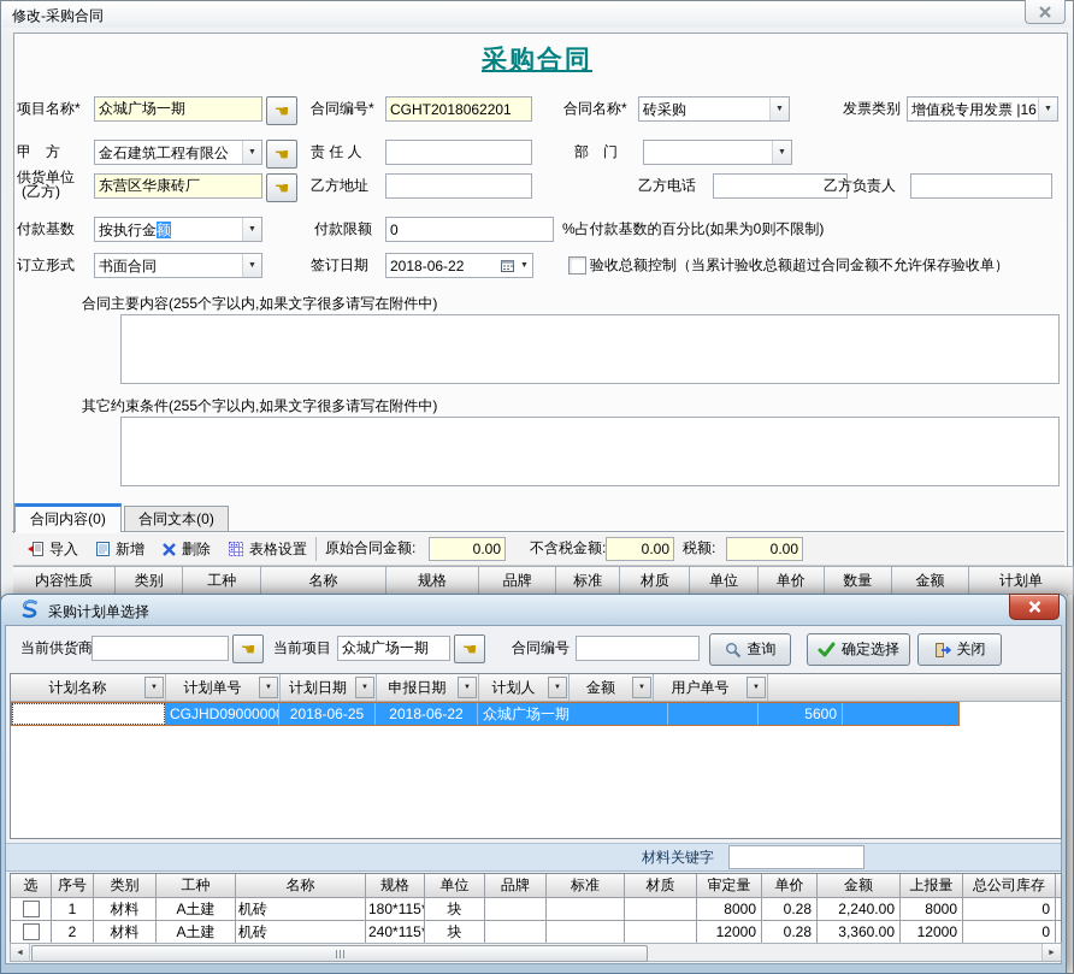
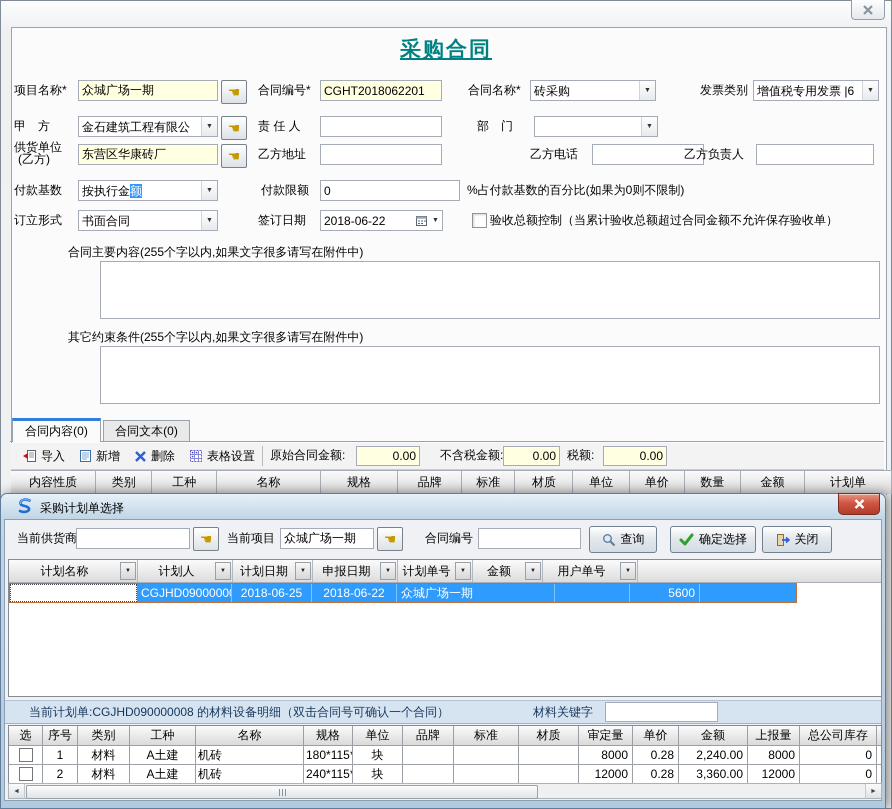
- 修改-采购合同
  采购合同
  项目名称*
  众城广场一期
  ☚
  合同编号*
  CGHT2018062201
  合同名称*
  砖采购
  发票类别
- 增值税专用发票 |16
+ 增值税专用发票 |6
  甲 方
  金石建筑工程有限公
  ☚
  责 任 人
  部 门
  供货单位
  (乙方)
  东营区华康砖厂
  ☚
  乙方地址
  乙方电话
  乙方负责人
  付款基数
  按执行金额
  付款限额
  0
  %占付款基数的百分比(如果为0则不限制)
  订立形式
  书面合同
  签订日期
  2018-06-22
  验收总额控制（当累计验收总额超过合同金额不允许保存验收单）
  合同主要内容(255个字以内,如果文字很多请写在附件中)
  其它约束条件(255个字以内,如果文字很多请写在附件中)
  合同内容(0)
  合同文本(0)
  导入
  新增
  删除
  表格设置
  原始合同金额:
  0.00
  不含税金额:
  0.00
  税额:
  0.00
  内容性质
  类别
  工种
  名称
  规格
  品牌
  标准
  材质
  单位
  单价
  数量
  金额
  计划单
  采购计划单选择
  当前供货商
  ☚
  当前项目
  众城广场一期
  ☚
  合同编号
  查询
  确定选择
  关闭
  计划名称
- 计划单号
+ 计划人
  计划日期
  申报日期
- 计划人
+ 计划单号
  金额
  用户单号
  CGJHD0900000
  2018-06-25
  2018-06-22
  众城广场一期
  5600
+ 当前计划单:CGJHD090000008 的材料设备明细（双击合同号可确认一个合同）
  材料关键字
  选
  序号
  类别
  工种
  名称
  规格
  单位
  品牌
  标准
  材质
  审定量
  单价
  金额
  上报量
  总公司库存
  1
  材料
  A土建
  机砖
  180*115*
  块
  8000
  0.28
  2,240.00
  8000
  0
  2
  材料
  A土建
  机砖
  240*115*
  块
  12000
  0.28
  3,360.00
  12000
  0
